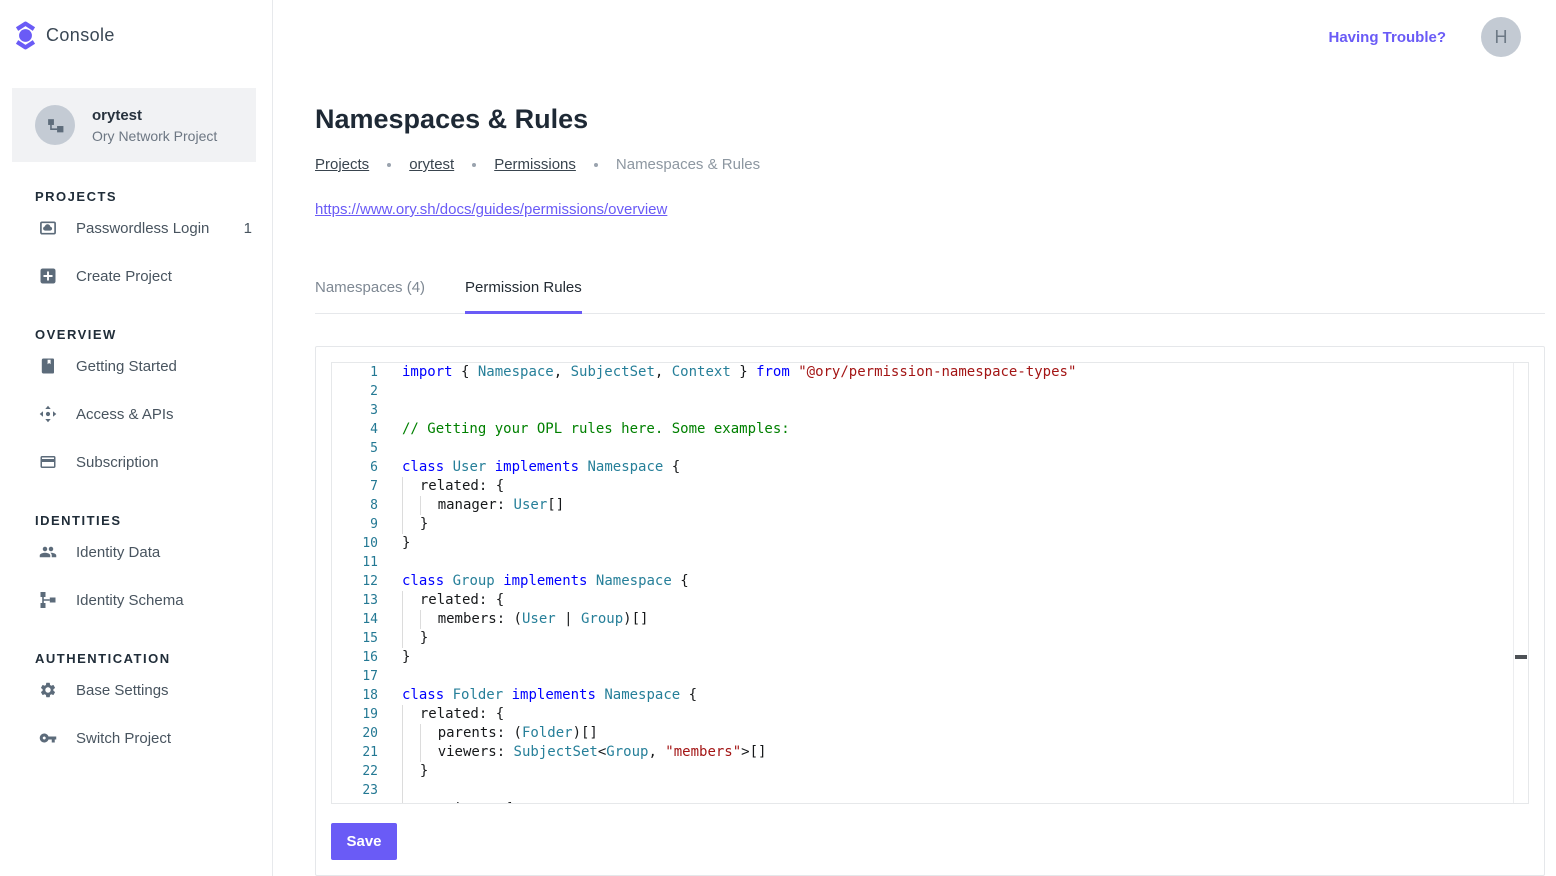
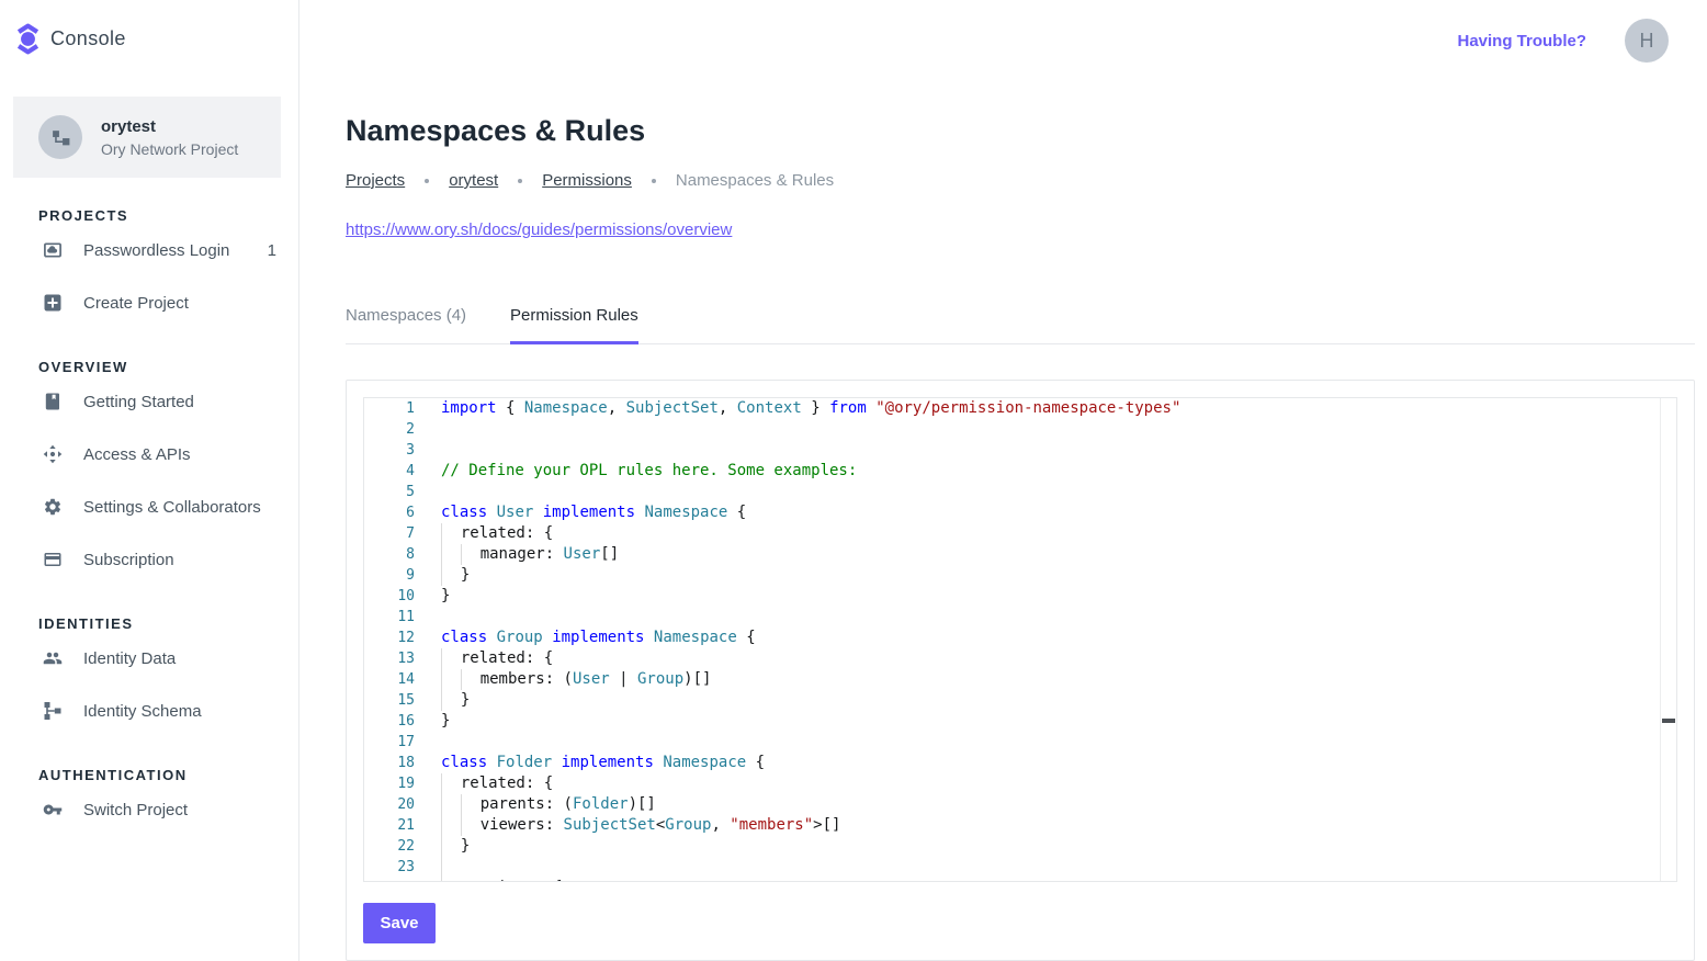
  Console
  orytest
  Ory Network Project
  PROJECTS
  Passwordless Login
  1
  Create Project
  OVERVIEW
  Getting Started
  Access & APIs
+ Settings & Collaborators
  Subscription
  IDENTITIES
  Identity Data
  Identity Schema
  AUTHENTICATION
- Base Settings
  Switch Project
  Having Trouble?
  H
  Namespaces & Rules
  Projects
  orytest
  Permissions
  Namespaces & Rules
  https://www.ory.sh/docs/guides/permissions/overview
  Namespaces (4)
  Permission Rules
  1
  import { Namespace, SubjectSet, Context } from "@ory/permission-namespace-types"
  2
  3
  4
- // Getting your OPL rules here. Some examples:
+ // Define your OPL rules here. Some examples:
  5
  6
  class User implements Namespace {
  7
  related: {
  8
  manager: User[]
  9
  }
  10
  }
  11
  12
  class Group implements Namespace {
  13
  related: {
  14
  members: (User | Group)[]
  15
  }
  16
  }
  17
  18
  class Folder implements Namespace {
  19
  related: {
  20
  parents: (Folder)[]
  21
  viewers: SubjectSet<Group, "members">[]
  22
  }
  23
  Save
